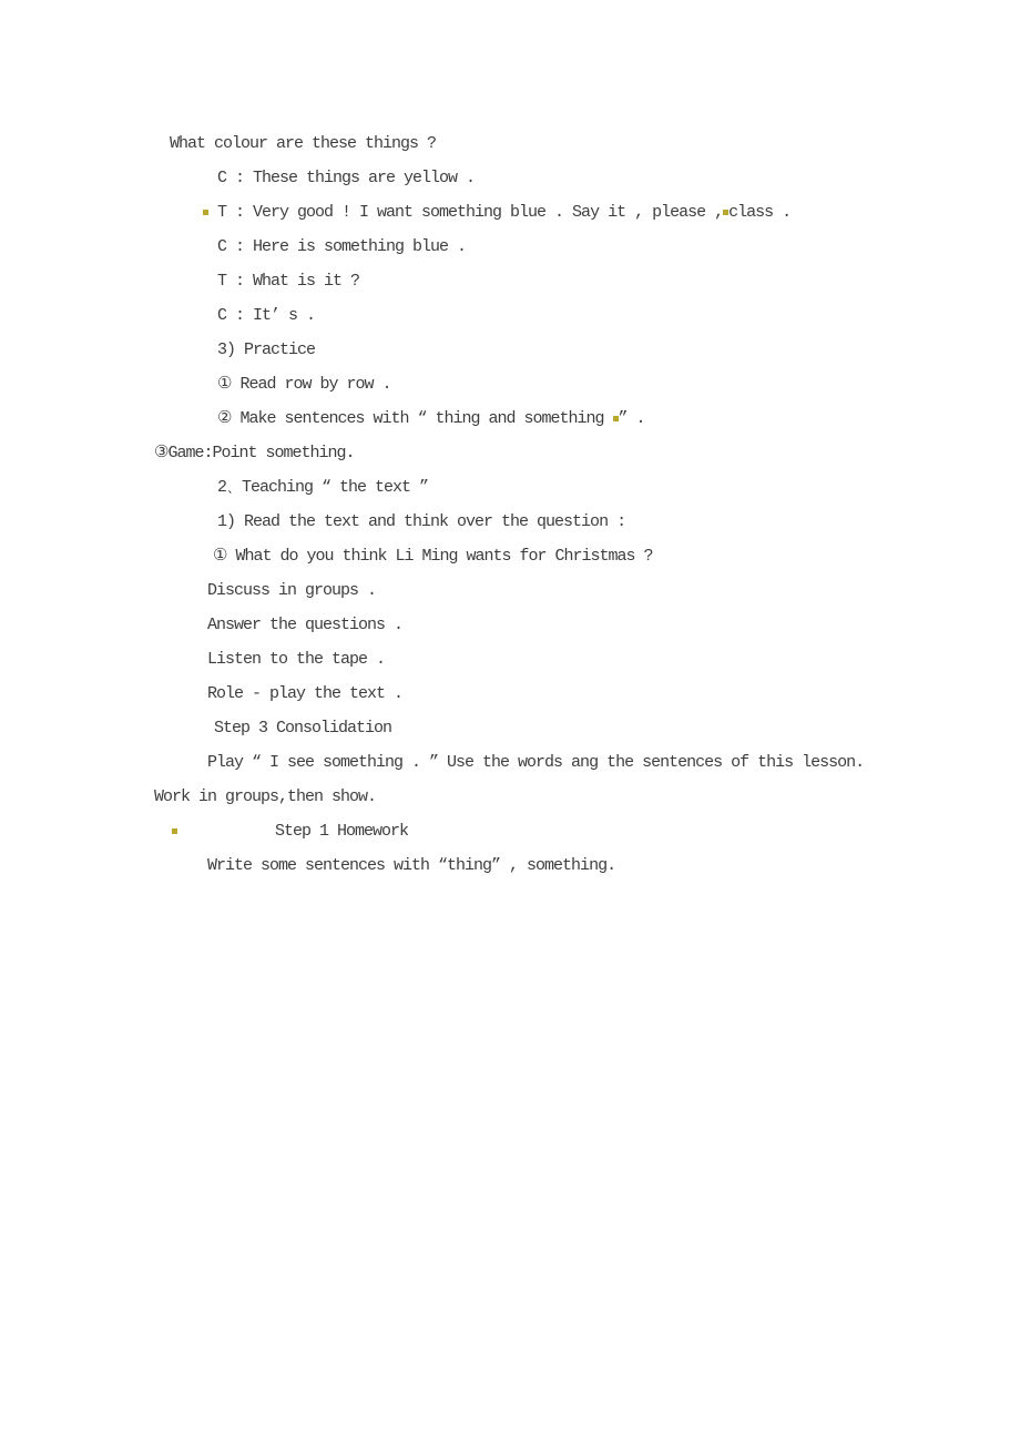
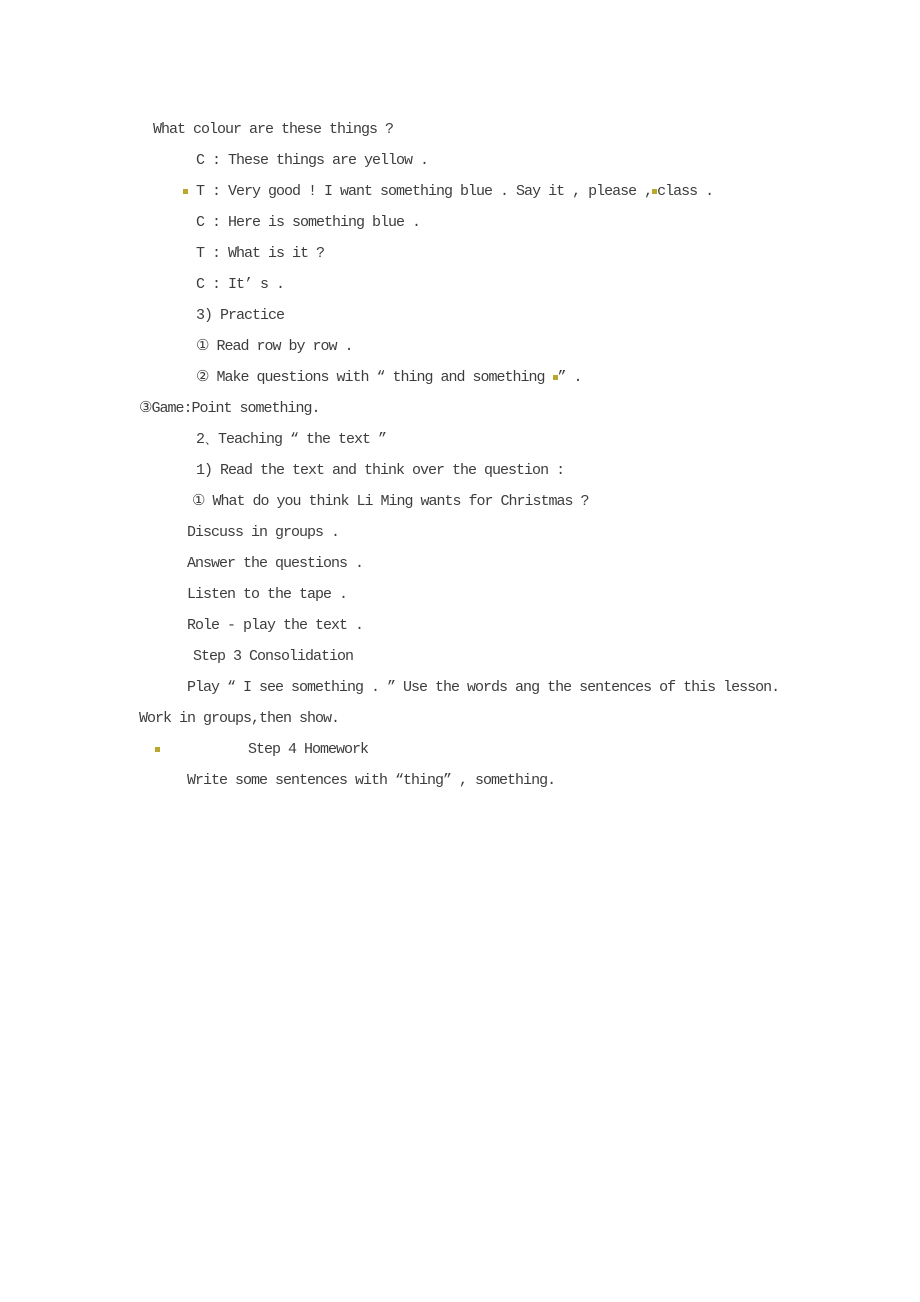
  What colour are these things ?
  C : These things are yellow .
  T : Very good ! I want something blue . Say it , please , class .
  C : Here is something blue .
  T : What is it ?
  C : It’ s .
  3) Practice
  ① Read row by row .
- ② Make sentences with “ thing and something ” .
+ ② Make questions with “ thing and something ” .
  ③Game:Point something.
  2、Teaching “ the text ”
  1) Read the text and think over the question :
  ① What do you think Li Ming wants for Christmas ?
  Discuss in groups .
  Answer the questions .
  Listen to the tape .
  Role - play the text .
  Step 3 Consolidation
  Play “ I see something . ” Use the words ang the sentences of this lesson.
  Work in groups,then show.
- Step 1 Homework
+ Step 4 Homework
  Write some sentences with “thing” , something.
